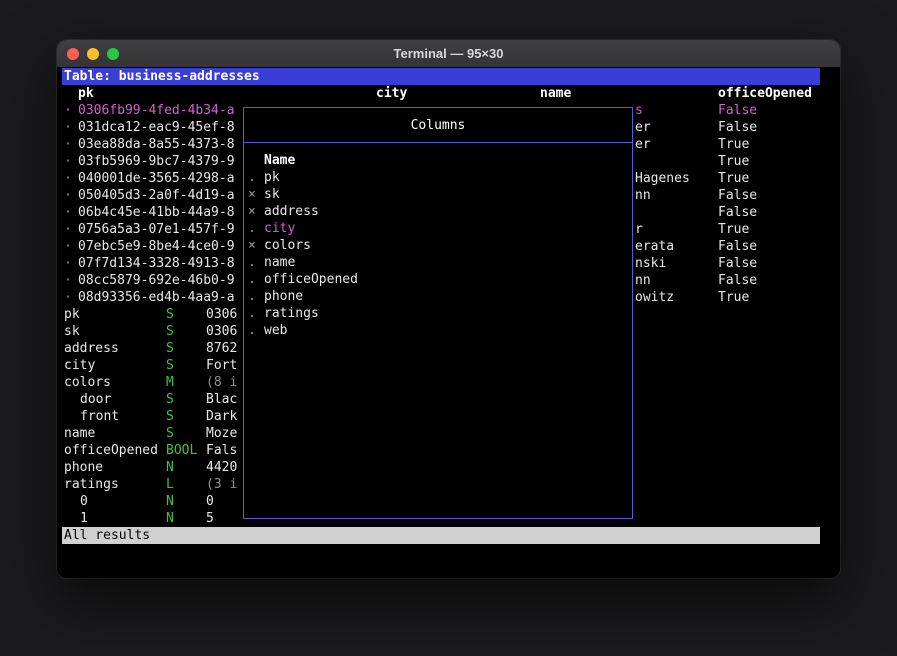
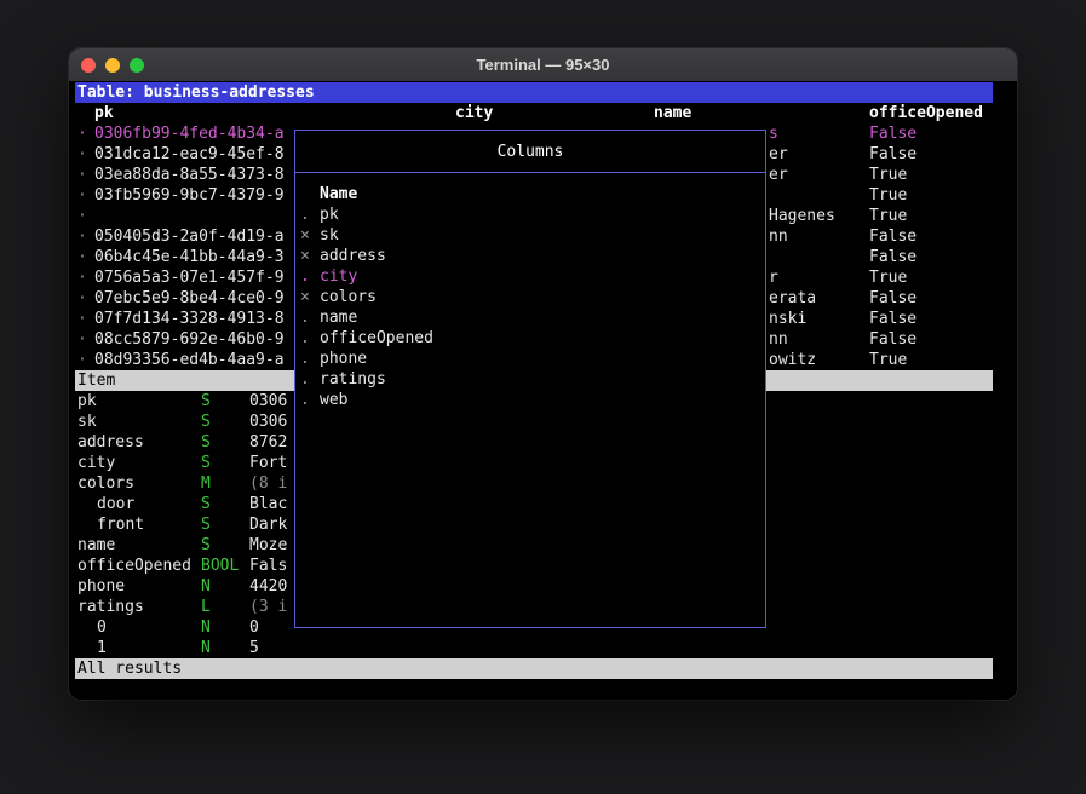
  Terminal — 95×30
  Table: business-addresses
  pk
  city
  name
  officeOpened
  ·
  0306fb99-4fed-4b34-a
  s
  False
  ·
  031dca12-eac9-45ef-8
  er
  False
  ·
  03ea88da-8a55-4373-8
  er
  True
  ·
  03fb5969-9bc7-4379-9
  True
  ·
- 040001de-3565-4298-a
  Hagenes
  True
  ·
  050405d3-2a0f-4d19-a
  nn
  False
  ·
- 06b4c45e-41bb-44a9-8
+ 06b4c45e-41bb-44a9-3
  False
  ·
  0756a5a3-07e1-457f-9
  r
  True
  ·
  07ebc5e9-8be4-4ce0-9
  erata
  False
  ·
  07f7d134-3328-4913-8
  nski
  False
  ·
  08cc5879-692e-46b0-9
  nn
  False
  ·
  08d93356-ed4b-4aa9-a
  owitz
  True
+ Item
  pk
  S
  0306
  sk
  S
  0306
  address
  S
  8762
  city
  S
  Fort
  colors
  M
  (8 i
  door
  S
  Blac
  front
  S
  Dark
  name
  S
  Moze
  officeOpened
  BOOL
  Fals
  phone
  N
  4420
  ratings
  L
  (3 i
  0
  N
  0
  1
  N
  5
  All results
  Columns
  Name
  .
  pk
  ×
  sk
  ×
  address
  .
  city
  ×
  colors
  .
  name
  .
  officeOpened
  .
  phone
  .
  ratings
  .
  web
